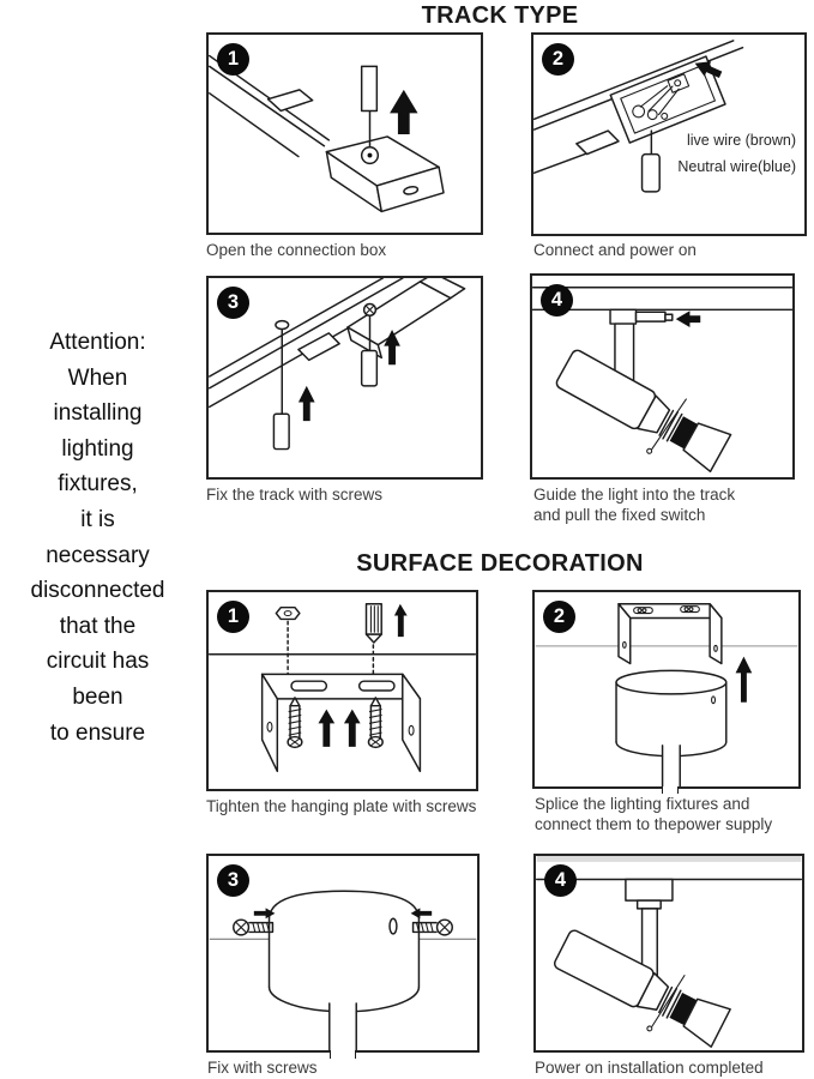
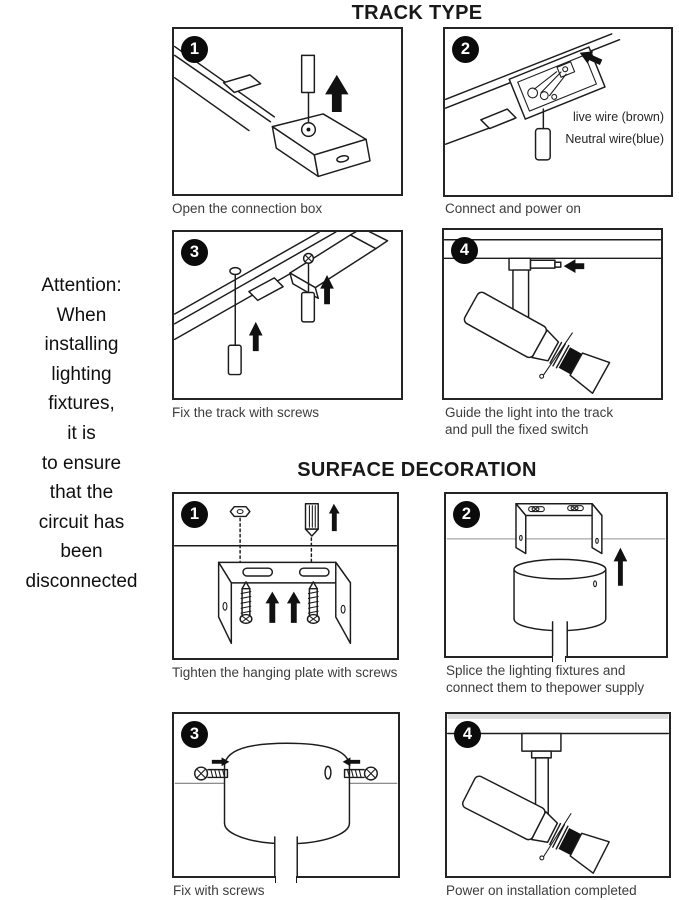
  TRACK TYPE
  Attention:
  When
  installing
  lighting
  fixtures,
  it is
- necessary
- disconnected
+ to ensure
  that the
  circuit has
  been
- to ensure
+ disconnected
  1
  Open the connection box
  live wire (brown)
  Neutral wire(blue)
  2
  Connect and power on
  3
  Fix the track with screws
  4
  Guide the light into the track
  and pull the fixed switch
  SURFACE DECORATION
  1
  Tighten the hanging plate with screws
  2
  Splice the lighting fixtures and
  connect them to thepower supply
  3
  Fix with screws
  4
  Power on installation completed
